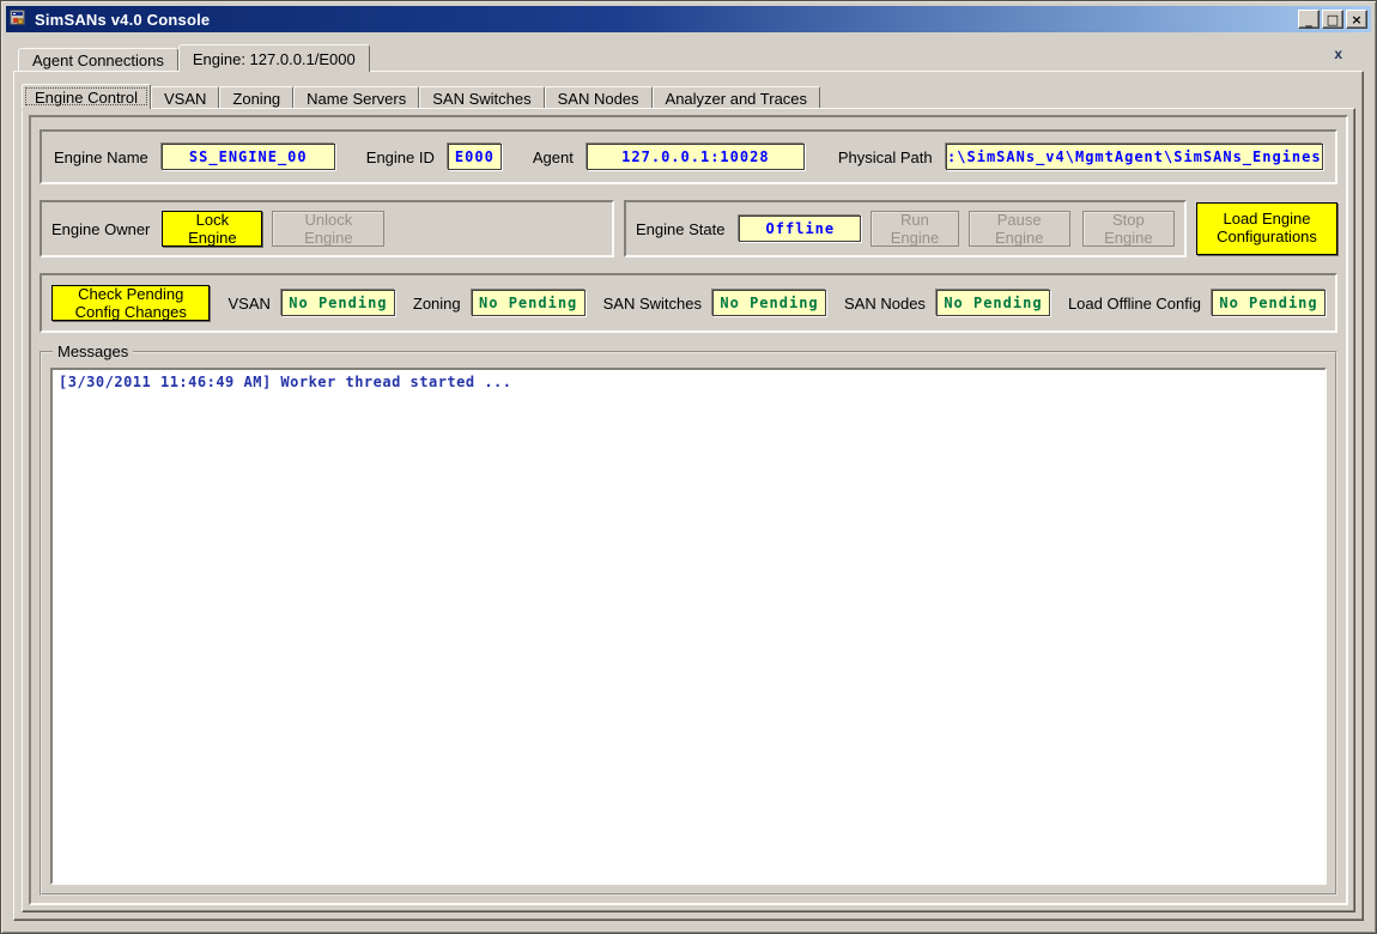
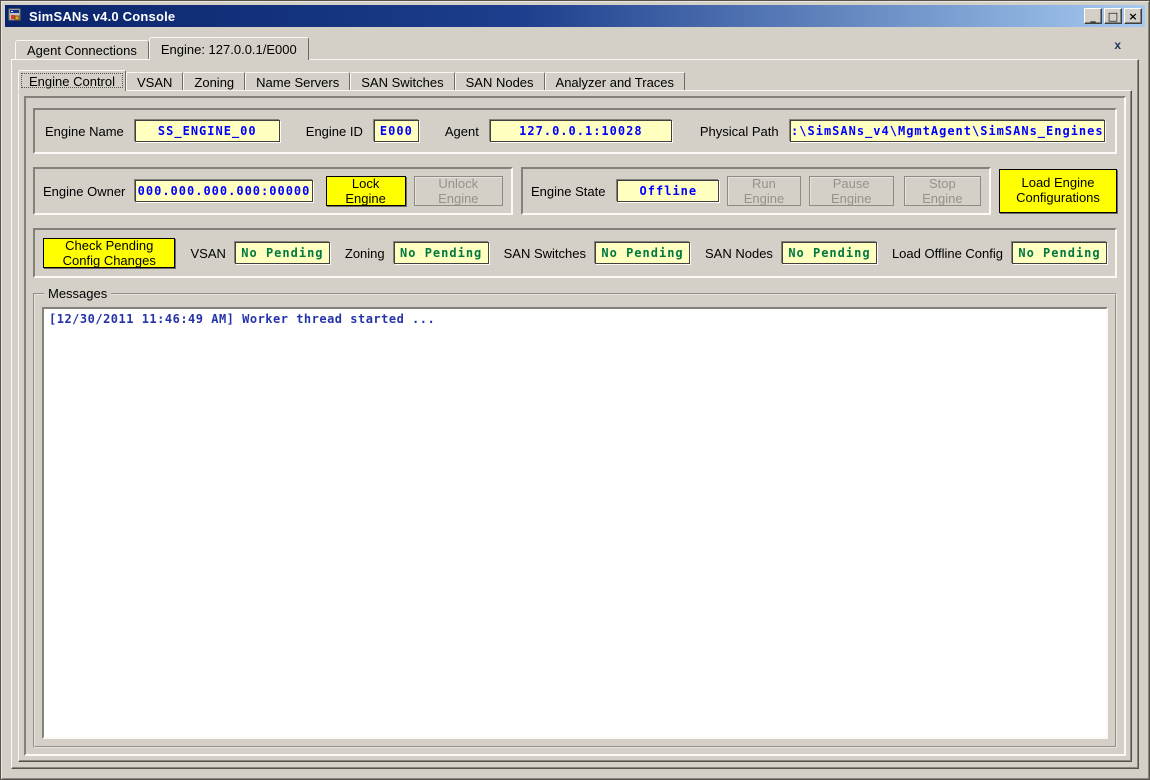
  SimSANs v4.0 Console
  _
  □
  ×
  Agent Connections
  Engine: 127.0.0.1/E000
  x
  Engine Control
  VSAN
  Zoning
  Name Servers
  SAN Switches
  SAN Nodes
  Analyzer and Traces
  Engine Name
  SS_ENGINE_00
  Engine ID
  E000
  Agent
  127.0.0.1:10028
  Physical Path
  :\SimSANs_v4\MgmtAgent\SimSANs_Engines
  Engine Owner
+ 000.000.000.000:00000
  Lock Engine
  Unlock Engine
  Engine State
  Offline
  Run Engine
  Pause Engine
  Stop Engine
  Load Engine Configurations
  Check Pending Config Changes
  VSAN
  No Pending
  Zoning
  No Pending
  SAN Switches
  No Pending
  SAN Nodes
  No Pending
  Load Offline Config
  No Pending
  Messages
- [3/30/2011 11:46:49 AM] Worker thread started ...
+ [12/30/2011 11:46:49 AM] Worker thread started ...
